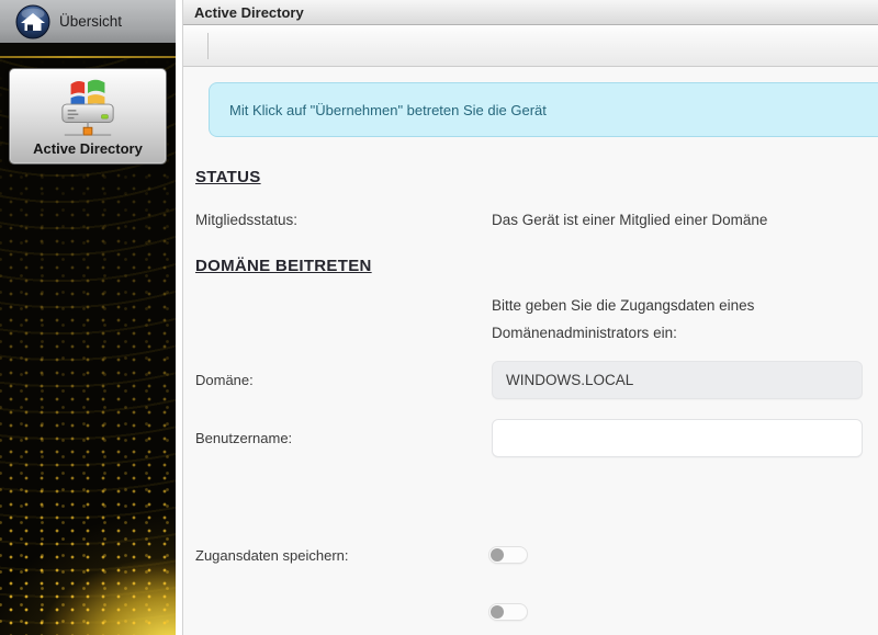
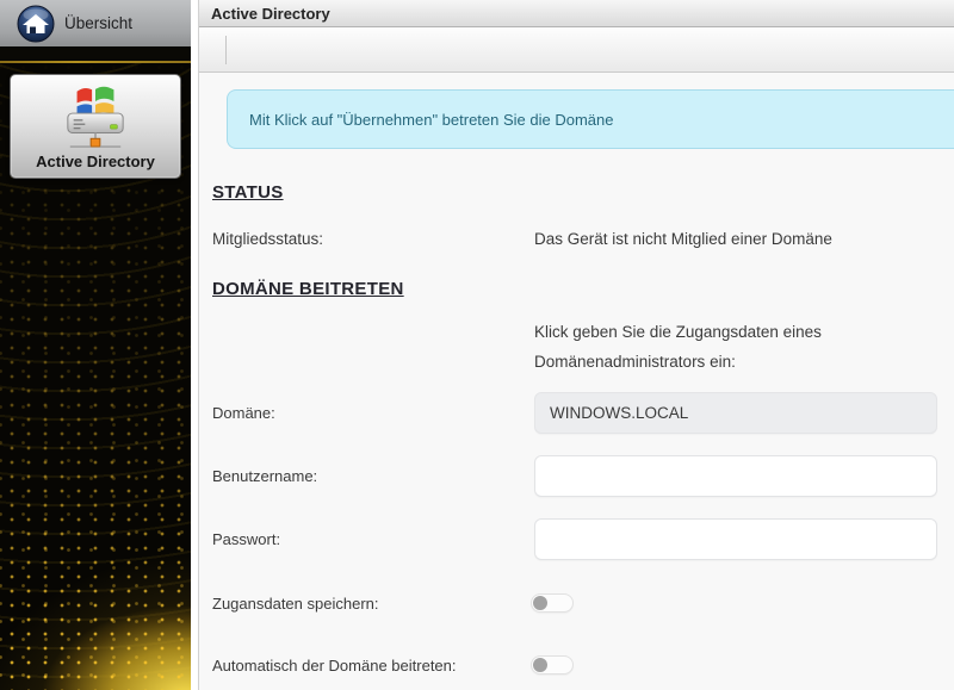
  Übersicht
  Active Directory
  Active Directory
- Mit Klick auf "Übernehmen" betreten Sie die Gerät
+ Mit Klick auf "Übernehmen" betreten Sie die Domäne
  STATUS
  Mitgliedsstatus:
- Das Gerät ist einer Mitglied einer Domäne
+ Das Gerät ist nicht Mitglied einer Domäne
  DOMÄNE BEITRETEN
- Bitte geben Sie die Zugangsdaten eines Domänenadministrators ein:
+ Klick geben Sie die Zugangsdaten eines Domänenadministrators ein:
  Domäne:
  WINDOWS.LOCAL
  Benutzername:
+ Passwort:
  Zugansdaten speichern:
+ Automatisch der Domäne beitreten:
